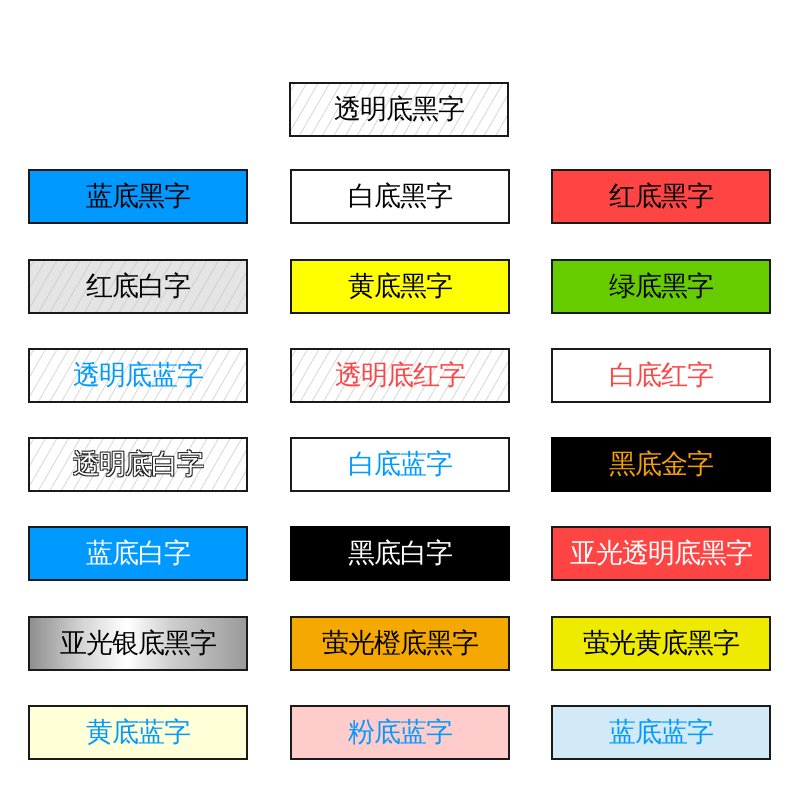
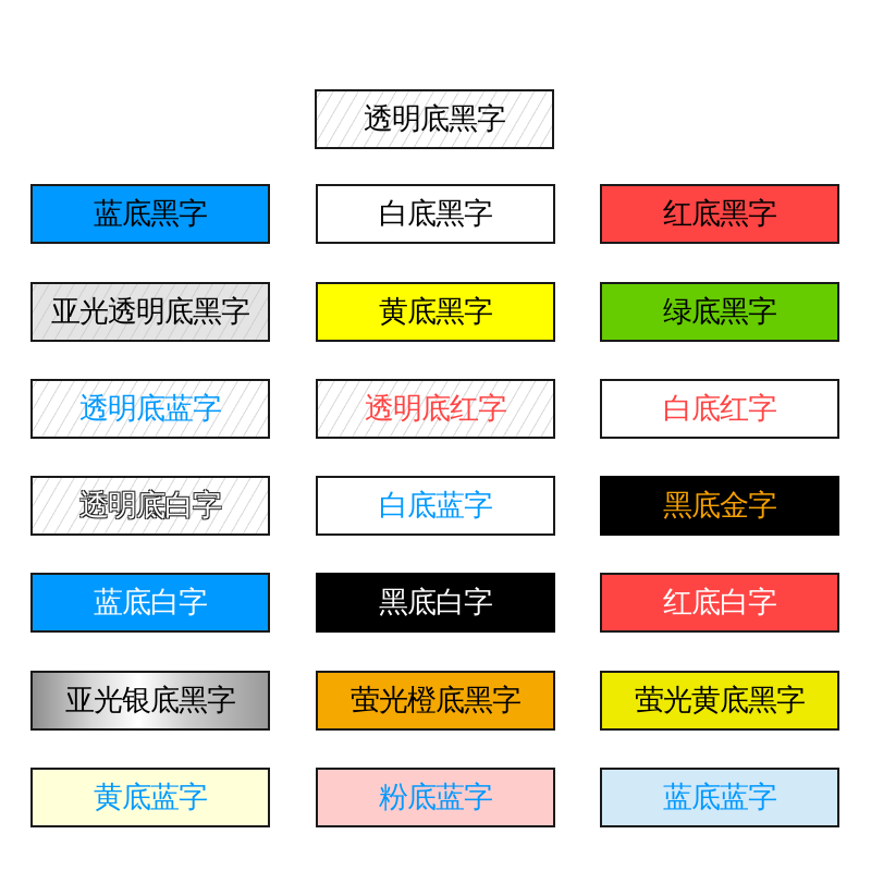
  透明底黑字
  蓝底黑字
  白底黑字
  红底黑字
- 红底白字
+ 亚光透明底黑字
  黄底黑字
  绿底黑字
  透明底蓝字
  透明底红字
  白底红字
  透明底白字
  白底蓝字
  黑底金字
  蓝底白字
  黑底白字
- 亚光透明底黑字
+ 红底白字
  亚光银底黑字
  萤光橙底黑字
  萤光黄底黑字
  黄底蓝字
  粉底蓝字
  蓝底蓝字
